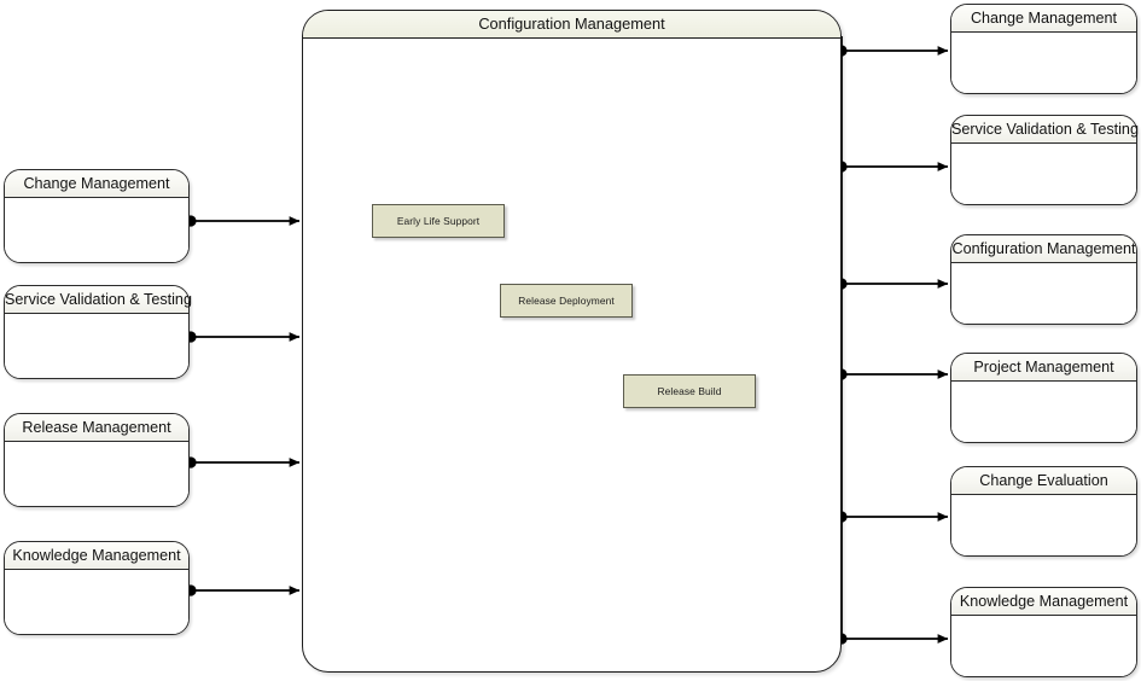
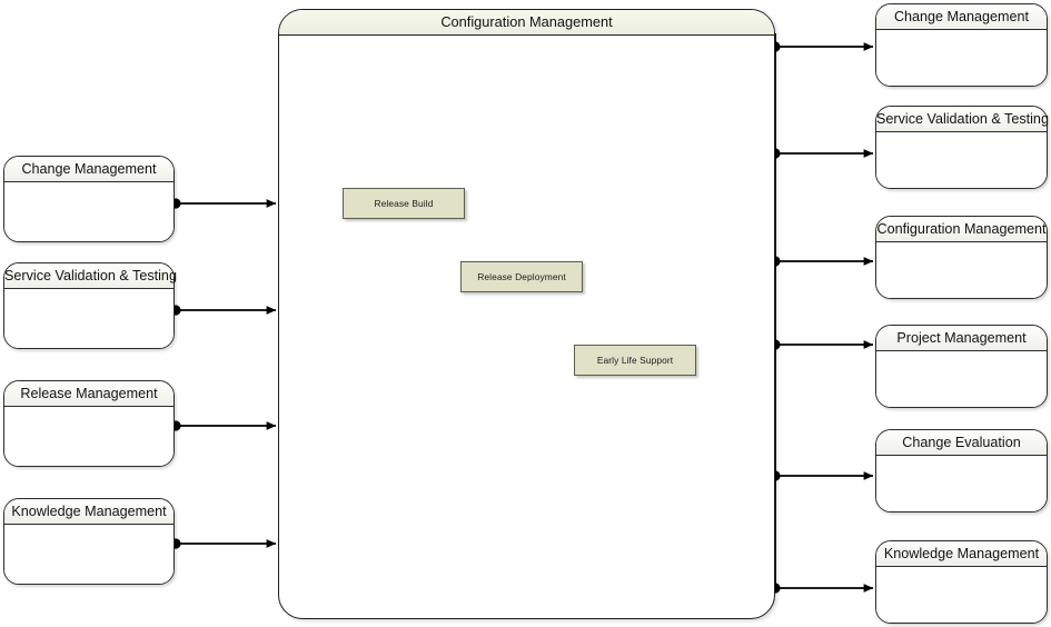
  Change Management
  Service Validation & Testing
  Release Management
  Knowledge Management
  Configuration Management
- Early Life Support
+ Release Build
  Release Deployment
- Release Build
+ Early Life Support
  Change Management
  Service Validation & Testing
  Configuration Management
  Project Management
  Change Evaluation
  Knowledge Management
